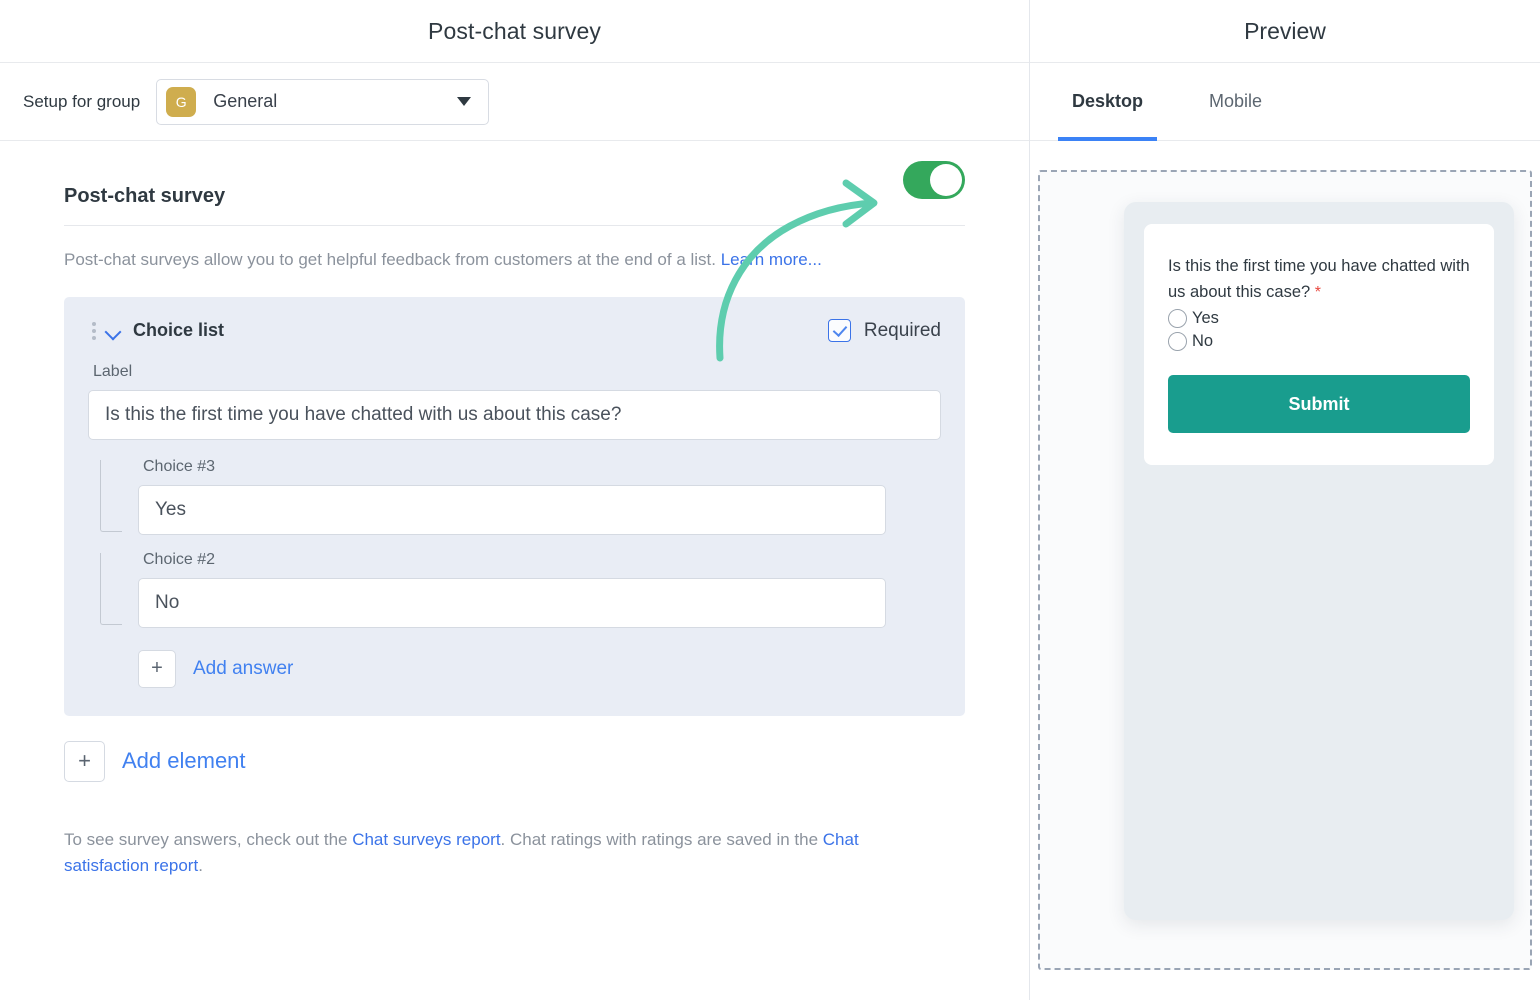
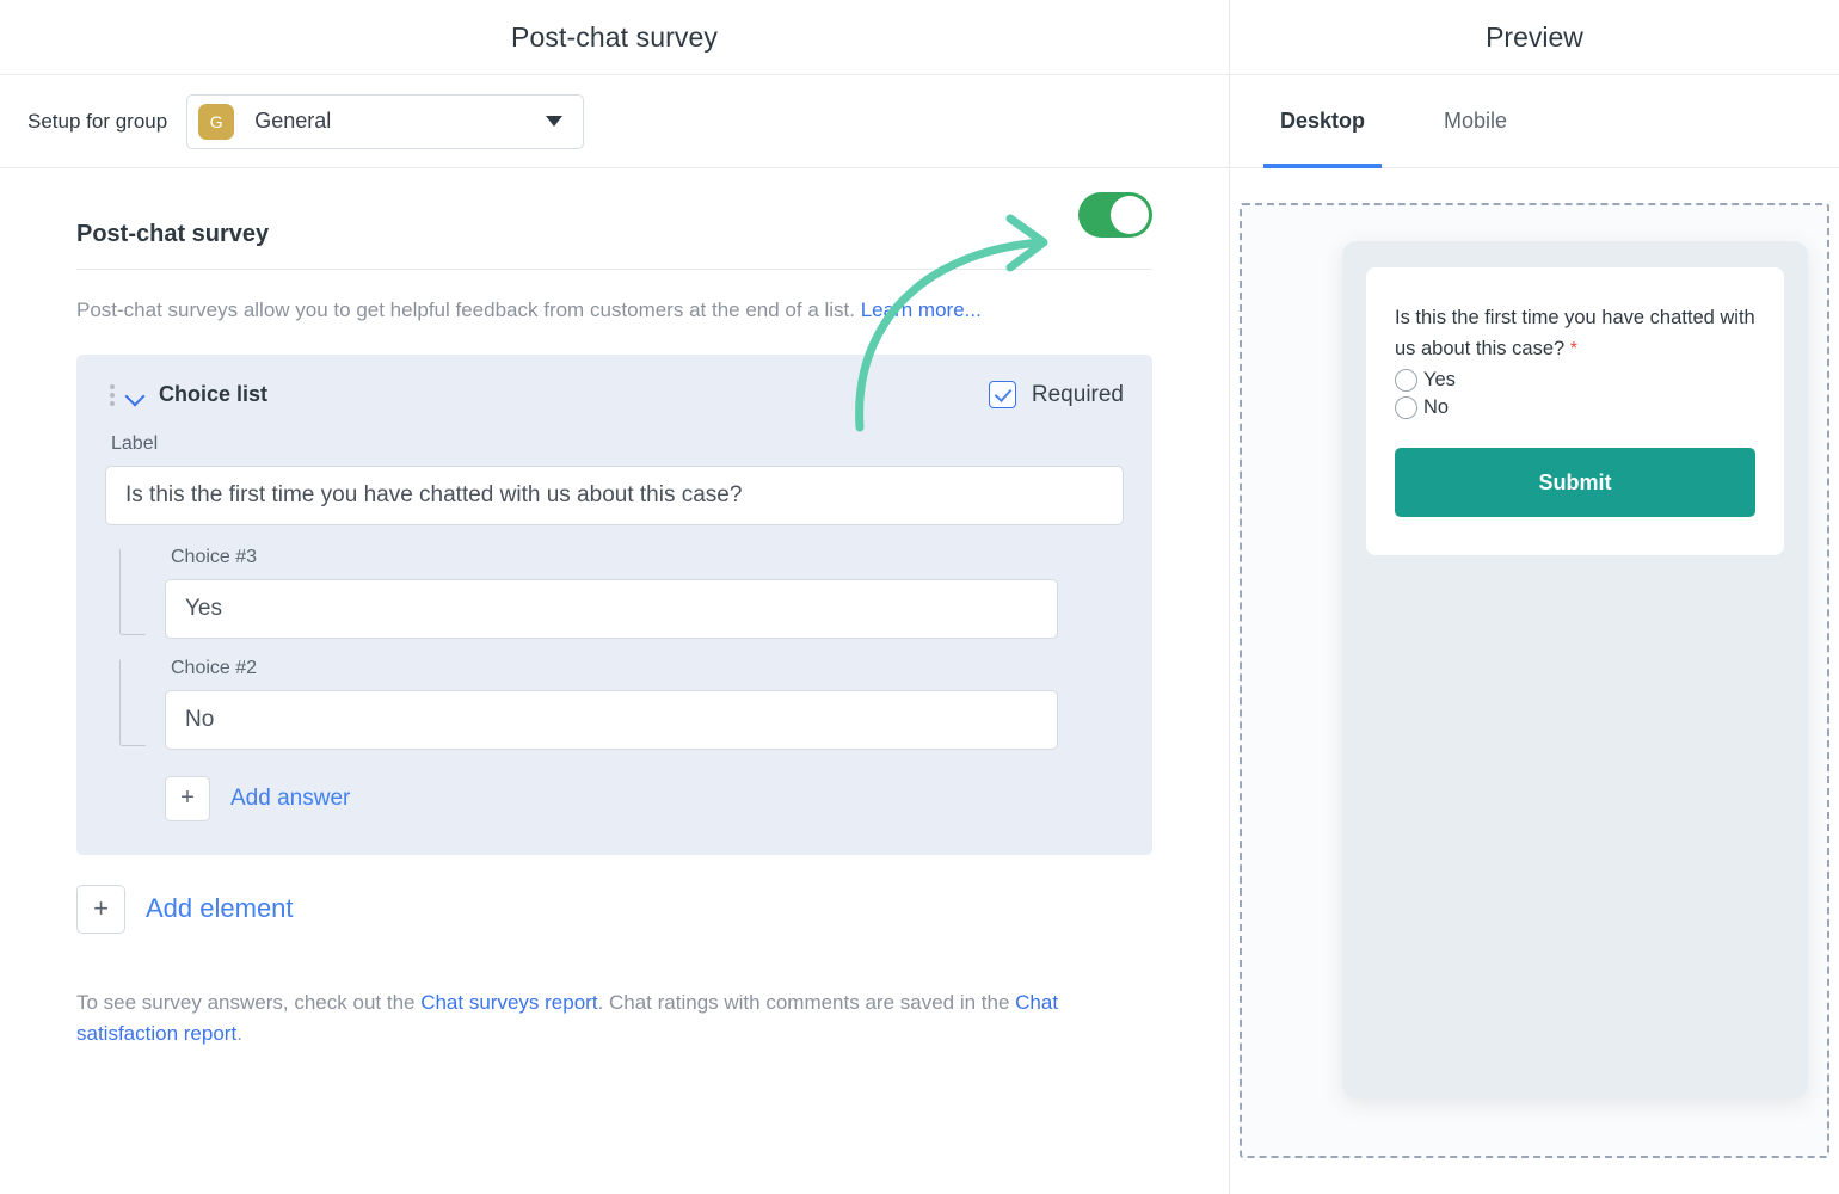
  Post-chat survey
  Setup for group
  G
  General
  Post-chat survey
  Post-chat surveys allow you to get helpful feedback from customers at the end of a list. Lean more...
  Choice list
  Required
  Label
  Is this the first time you have chatted with us about this case?
  Choice #3
  Yes
  Choice #2
  No
  +
  Add answer
  +
  Add element
- To see survey answers, check out the Chat surveys report. Chat ratings with ratings are saved in the Chat satisfaction report.
+ To see survey answers, check out the Chat surveys report. Chat ratings with comments are saved in the Chat satisfaction report.
  Preview
  Desktop
  Mobile
  Is this the first time you have chatted with us about this case? *
  Yes
  No
  Submit
